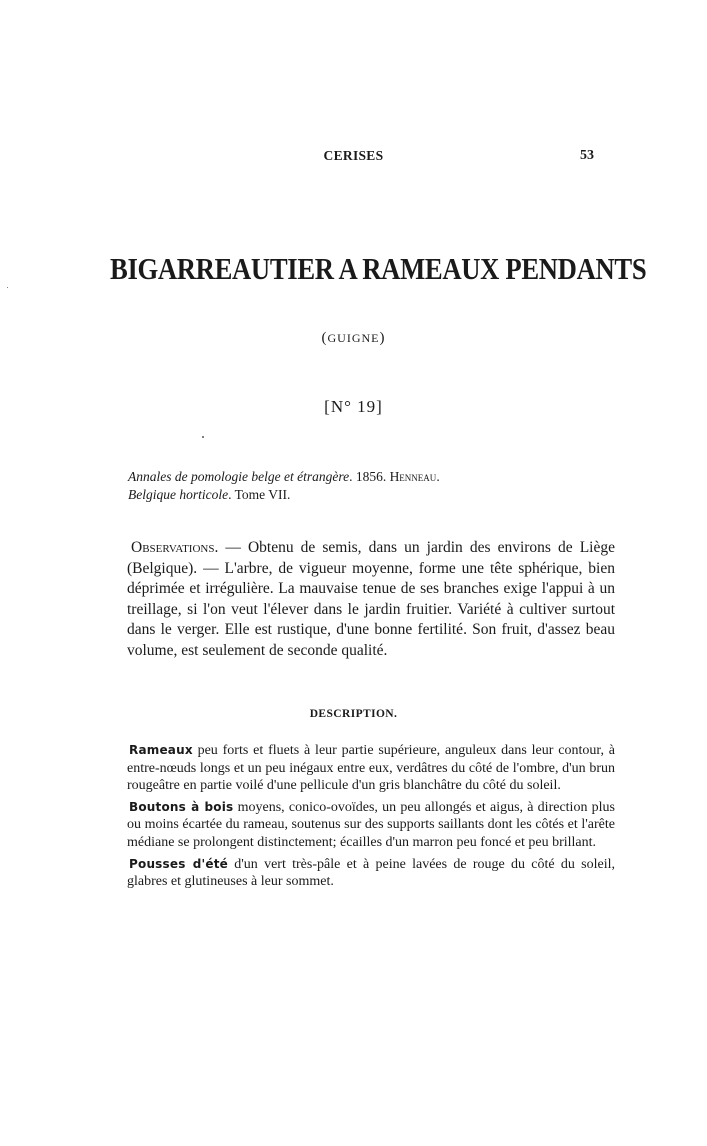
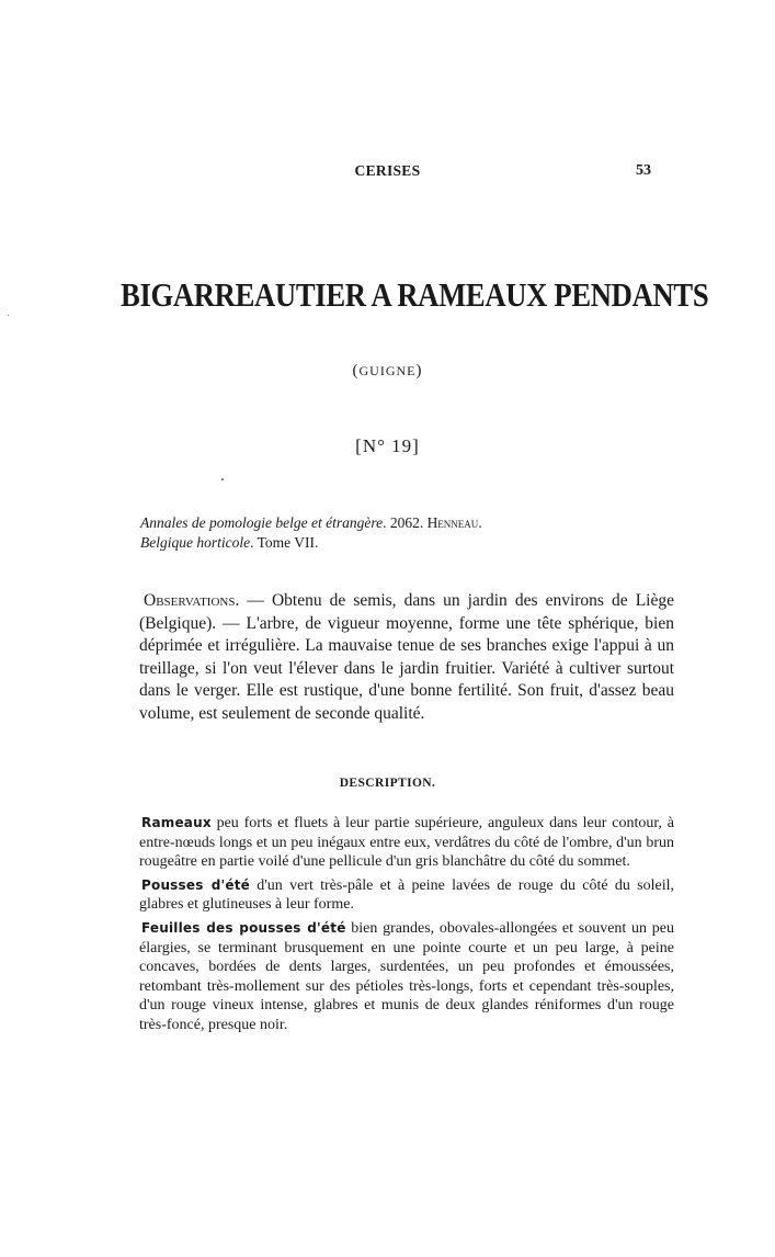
  CERISES
  53
  BIGARREAUTIER A RAMEAUX PENDANTS
  (GUIGNE)
  [N° 19]
- Annales de pomologie belge et étrangère. 1856. Henneau.
+ Annales de pomologie belge et étrangère. 2062. Henneau.
  Belgique horticole. Tome VII.
  Observations. — Obtenu de semis, dans un jardin des environs de Liège (Belgique). — L'arbre, de vigueur moyenne, forme une tête sphérique, bien déprimée et irrégulière. La mauvaise tenue de ses branches exige l'appui à un treillage, si l'on veut l'élever dans le jardin fruitier. Variété à cultiver surtout dans le verger. Elle est rustique, d'une bonne fertilité. Son fruit, d'assez beau volume, est seulement de seconde qualité.
  DESCRIPTION.
- Rameaux peu forts et fluets à leur partie supérieure, anguleux dans leur contour, à entre-nœuds longs et un peu inégaux entre eux, verdâtres du côté de l'ombre, d'un brun rougeâtre en partie voilé d'une pellicule d'un gris blanchâtre du côté du soleil.
+ Rameaux peu forts et fluets à leur partie supérieure, anguleux dans leur contour, à entre-nœuds longs et un peu inégaux entre eux, verdâtres du côté de l'ombre, d'un brun rougeâtre en partie voilé d'une pellicule d'un gris blanchâtre du côté du sommet.
- Boutons à bois moyens, conico-ovoïdes, un peu allongés et aigus, à direction plus ou moins écartée du rameau, soutenus sur des supports saillants dont les côtés et l'arête médiane se prolongent distinctement; écailles d'un marron peu foncé et peu brillant.
- Pousses d'été d'un vert très-pâle et à peine lavées de rouge du côté du soleil, glabres et glutineuses à leur sommet.
+ Pousses d'été d'un vert très-pâle et à peine lavées de rouge du côté du soleil, glabres et glutineuses à leur forme.
+ Feuilles des pousses d'été bien grandes, obovales-allongées et souvent un peu élargies, se terminant brusquement en une pointe courte et un peu large, à peine concaves, bordées de dents larges, surdentées, un peu profondes et émoussées, retombant très-mollement sur des pétioles très-longs, forts et cependant très-souples, d'un rouge vineux intense, glabres et munis de deux glandes réniformes d'un rouge très-foncé, presque noir.
